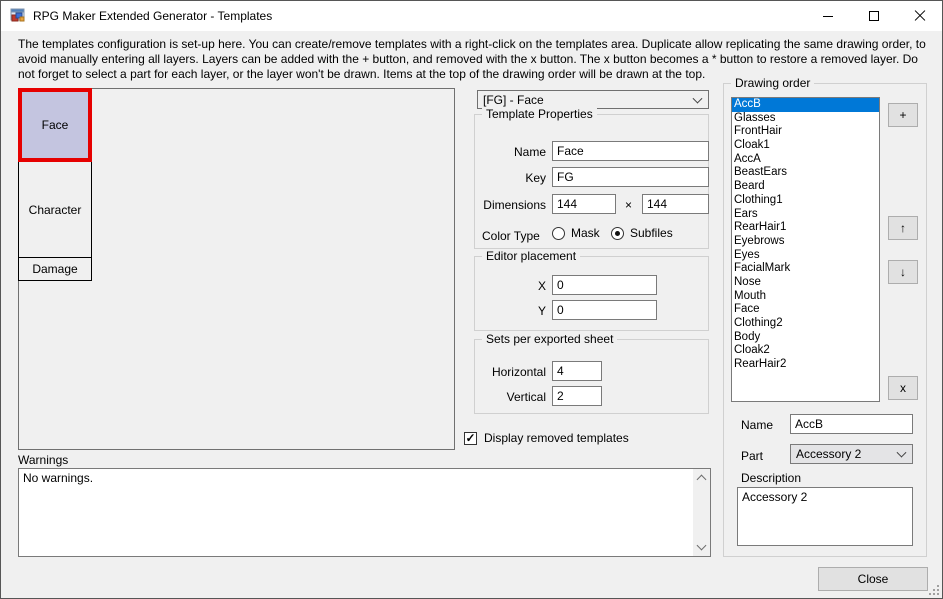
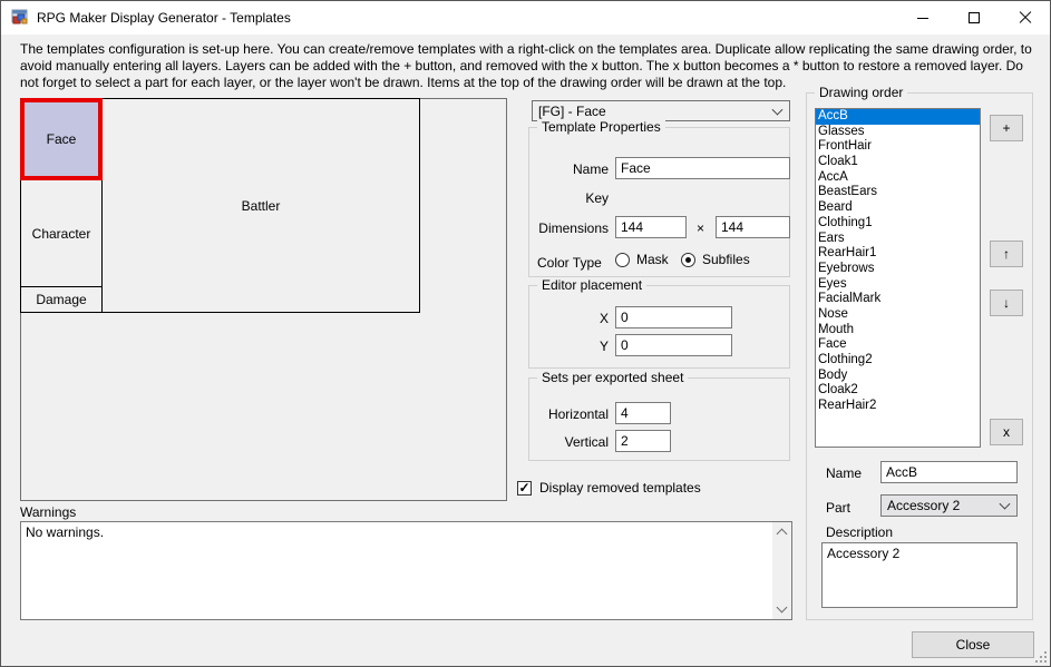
- RPG Maker Extended Generator - Templates
+ RPG Maker Display Generator - Templates
  The templates configuration is set-up here. You can create/remove templates with a right-click on the templates area. Duplicate allow replicating the same drawing order, to avoid manually entering all layers. Layers can be added with the + button, and removed with the x button. The x button becomes a * button to restore a removed layer. Do not forget to select a part for each layer, or the layer won't be drawn. Items at the top of the drawing order will be drawn at the top.
  Face
  Character
  Damage
+ Battler
  [FG] - Face
  Template Properties
  Name
  Face
  Key
- FG
  Dimensions
  144
  ×
  144
  Color Type
  Mask
  Subfiles
  Editor placement
  X
  0
  Y
  0
  Sets per exported sheet
  Horizontal
  4
  Vertical
  2
  ✓
  Display removed templates
  Drawing order
  AccB
  Glasses
  FrontHair
  Cloak1
  AccA
  BeastEars
  Beard
  Clothing1
  Ears
  RearHair1
  Eyebrows
  Eyes
  FacialMark
  Nose
  Mouth
  Face
  Clothing2
  Body
  Cloak2
  RearHair2
  +
  ↑
  ↓
  x
  Name
  AccB
  Part
  Accessory 2
  Description
  Accessory 2
  Warnings
  No warnings.
  Close
